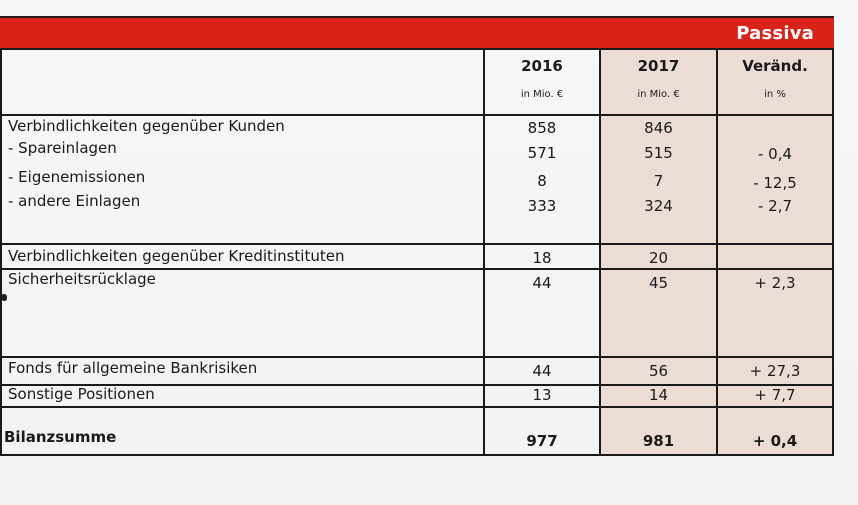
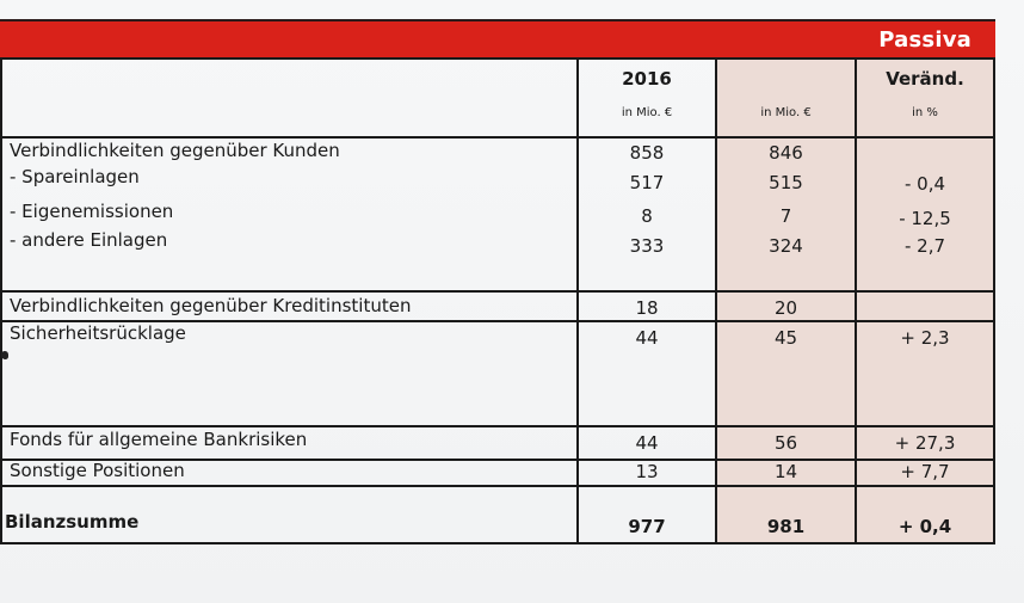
  Passiva
  2016
  in Mio. €
- 2017
  in Mio. €
  Veränd.
  in %
  Verbindlichkeiten gegenüber Kunden
  858
  846
  - Spareinlagen
- 571
+ 517
  515
  - 0,4
  - Eigenemissionen
  8
  7
  - 12,5
  - andere Einlagen
  333
  324
  - 2,7
  Verbindlichkeiten gegenüber Kreditinstituten
  18
  20
  Sicherheitsrücklage
  44
  45
  + 2,3
  Fonds für allgemeine Bankrisiken
  44
  56
  + 27,3
  Sonstige Positionen
  13
  14
  + 7,7
  Bilanzsumme
  977
  981
  + 0,4
